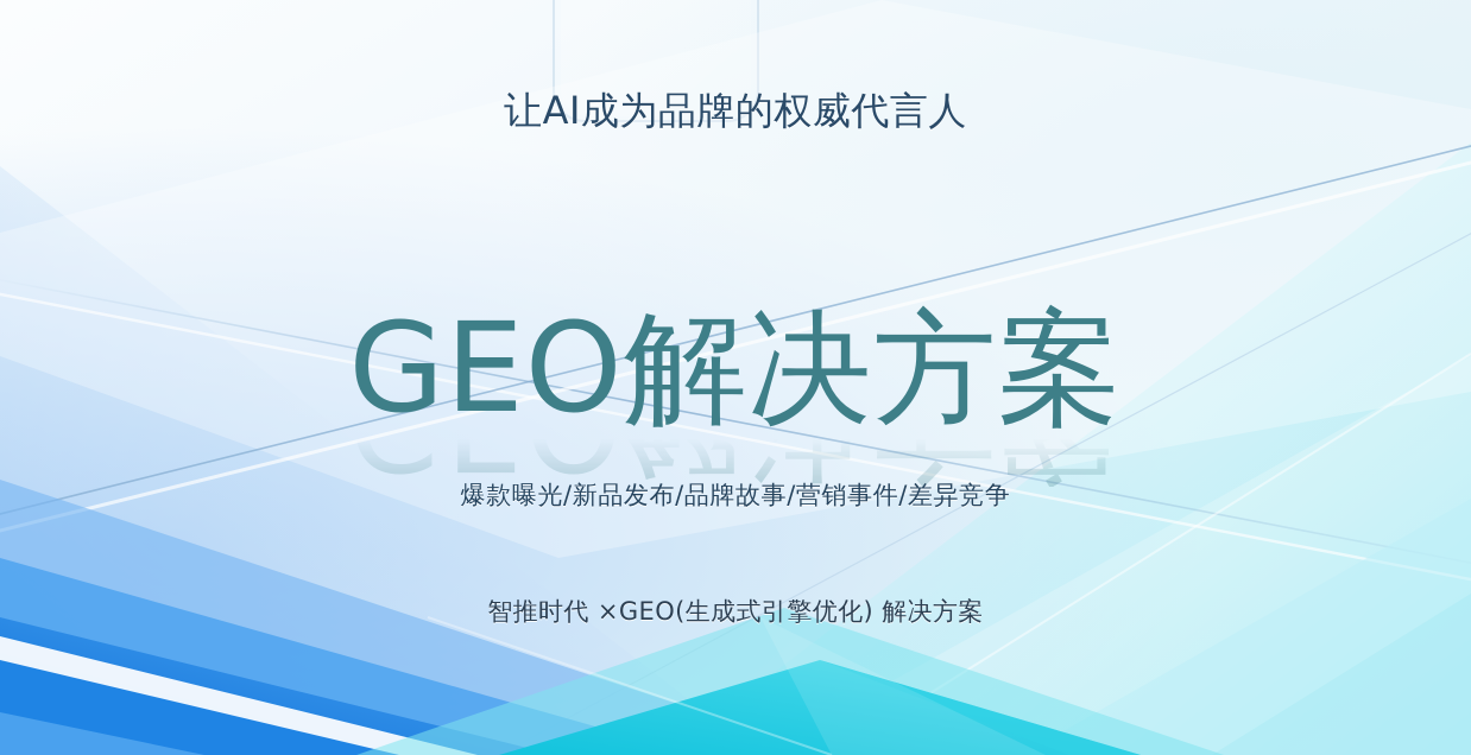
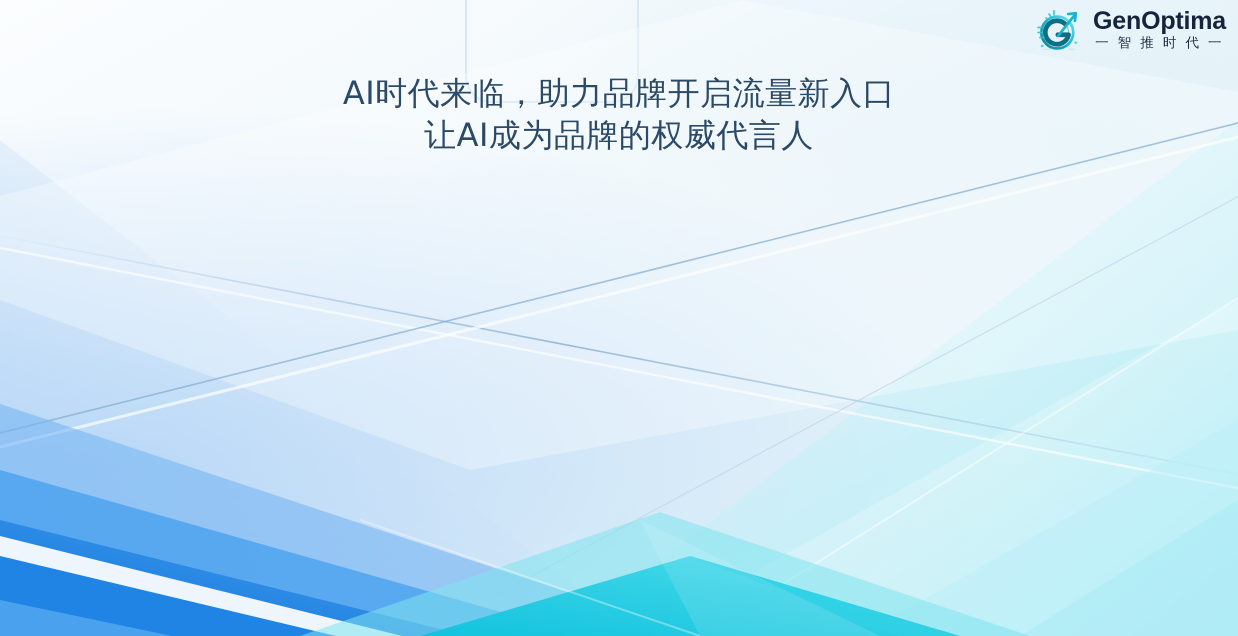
+ GenOptima
+ 一 智 推 时 代 一
+ AI时代来临，助力品牌开启流量新入口
  让AI成为品牌的权威代言人
- GEO解决方案
- 爆款曝光/新品发布/品牌故事/营销事件/差异竞争
- 智推时代 ×GEO(生成式引擎优化) 解决方案
